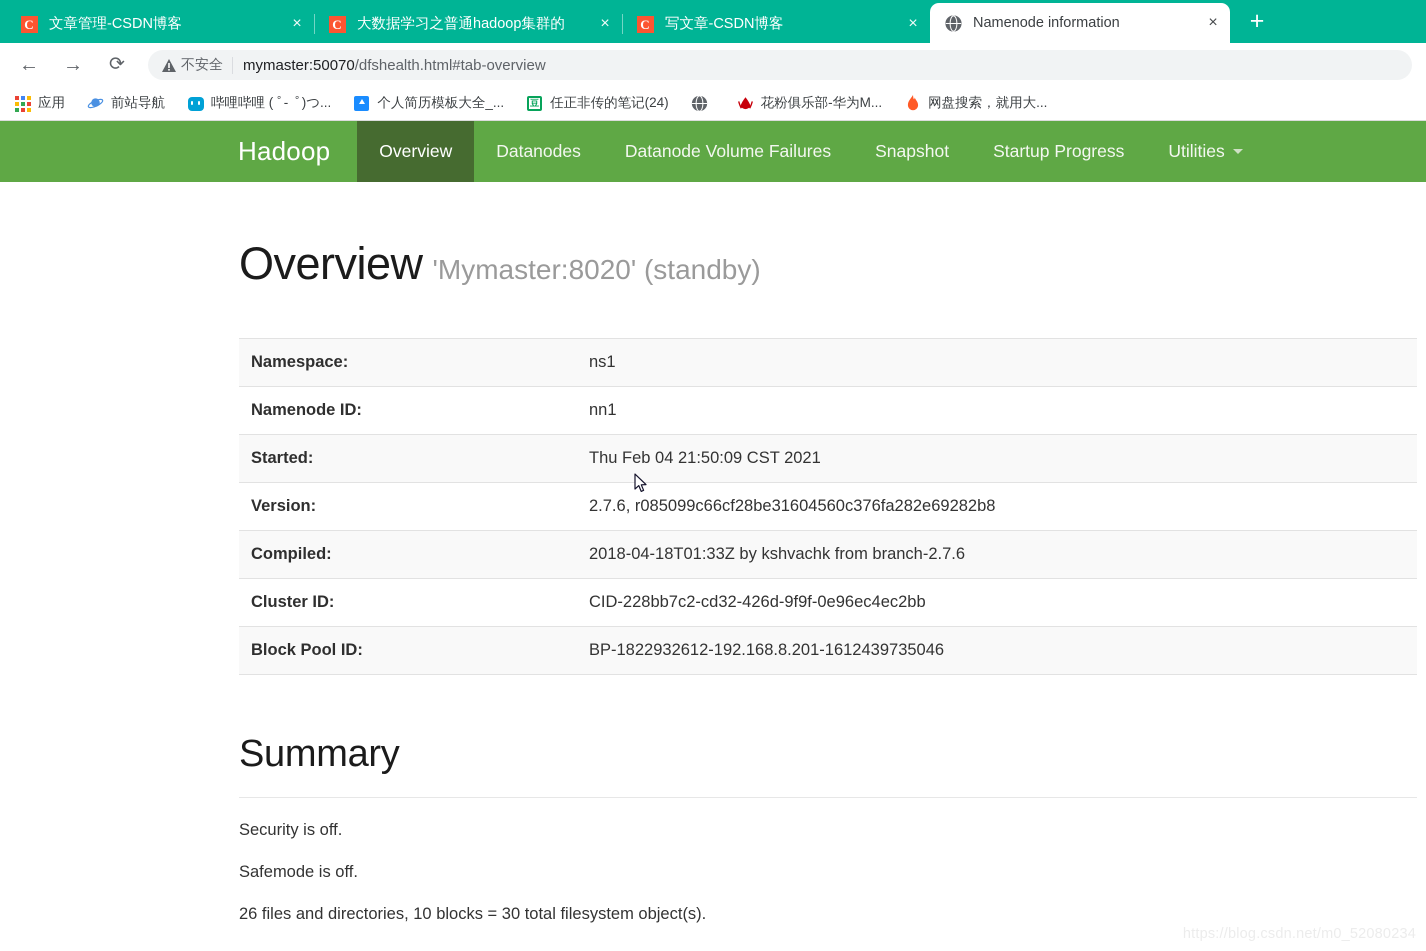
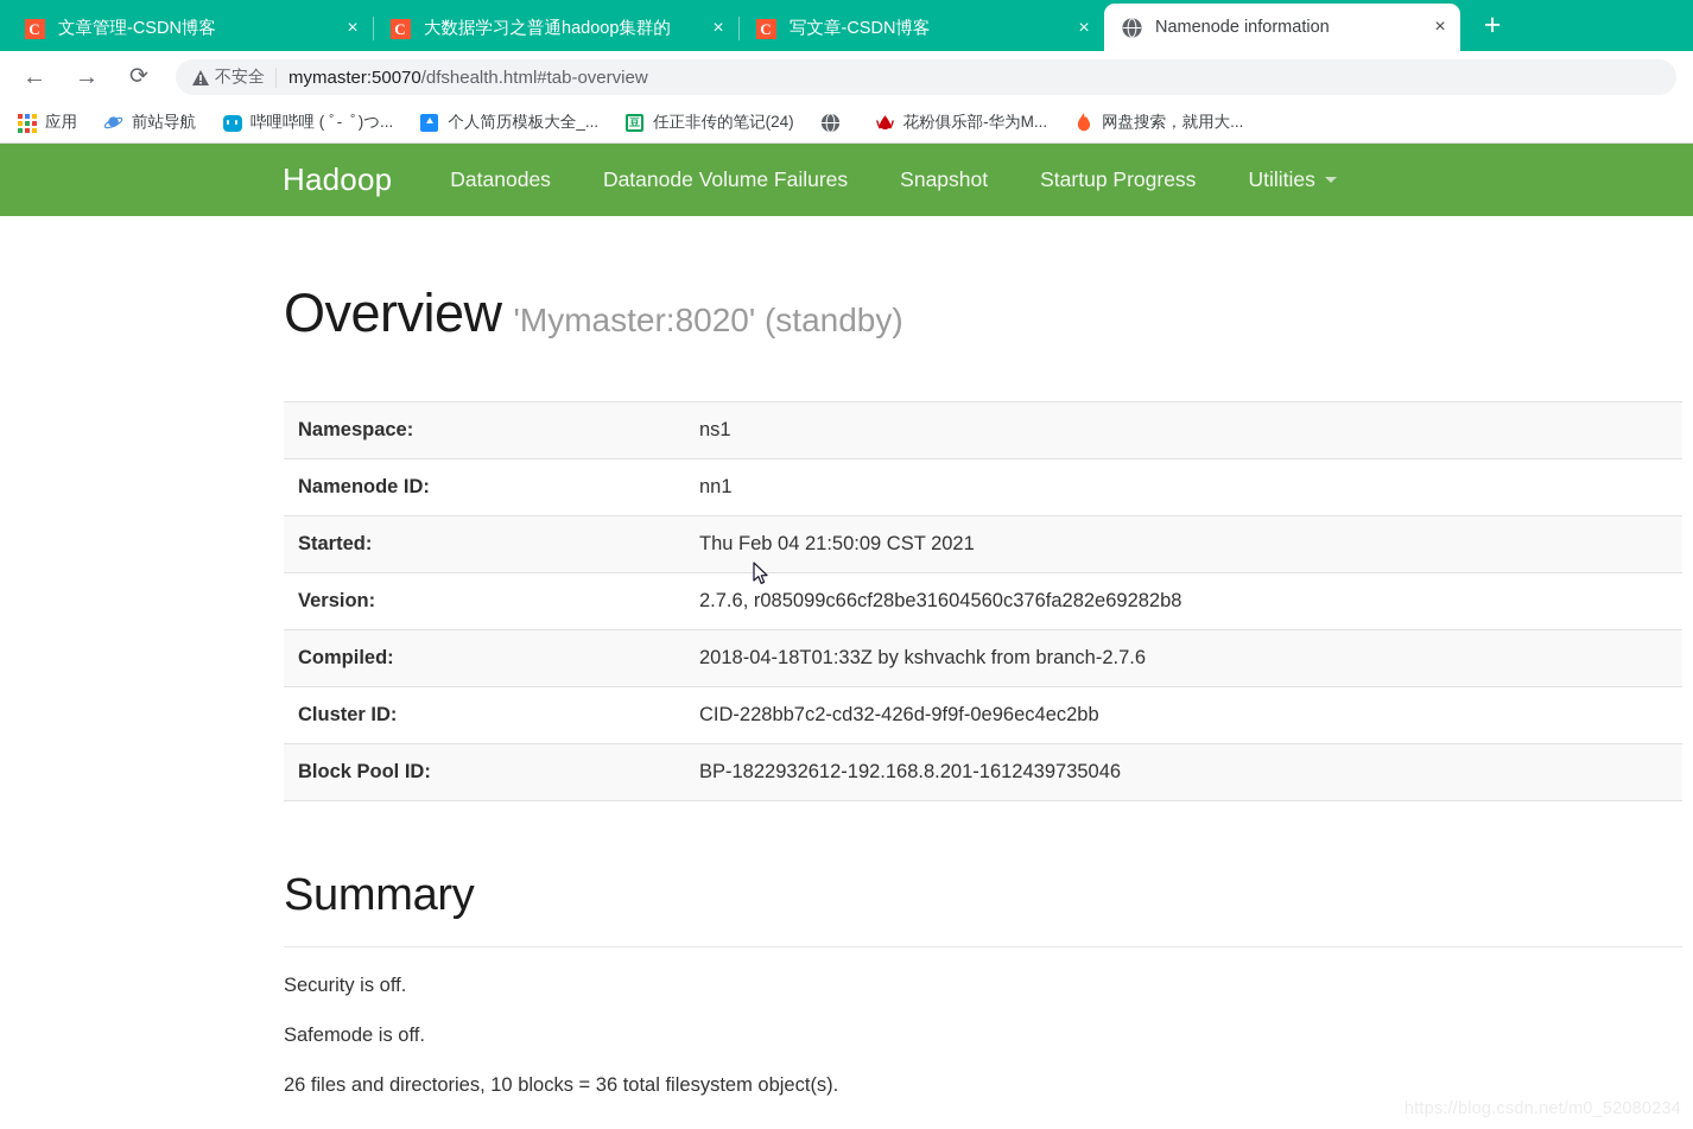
  C
  文章管理-CSDN博客
  ×
  C
  大数据学习之普通hadoop集群的
  ×
  C
  写文章-CSDN博客
  ×
  Namenode information
  ×
  +
  ←
  →
  ⟳
  不安全
  mymaster:50070/dfshealth.html#tab-overview
  应用
  前站导航
  哔哩哔哩 ( ﾟ- ﾟ)つ...
  个人简历模板大全_...
  豆
  任正非传的笔记(24)
  花粉俱乐部-华为M...
  网盘搜索，就用大...
  Hadoop
- Overview
  Datanodes
  Datanode Volume Failures
  Snapshot
  Startup Progress
  Utilities
  Overview 'Mymaster:8020' (standby)
  Namespace:	ns1
  Namenode ID:	nn1
  Started:	Thu Feb 04 21:50:09 CST 2021
  Version:	2.7.6, r085099c66cf28be31604560c376fa282e69282b8
  Compiled:	2018-04-18T01:33Z by kshvachk from branch-2.7.6
  Cluster ID:	CID-228bb7c2-cd32-426d-9f9f-0e96ec4ec2bb
  Block Pool ID:	BP-1822932612-192.168.8.201-1612439735046
  Summary
  Security is off.
  Safemode is off.
- 26 files and directories, 10 blocks = 30 total filesystem object(s).
+ 26 files and directories, 10 blocks = 36 total filesystem object(s).
